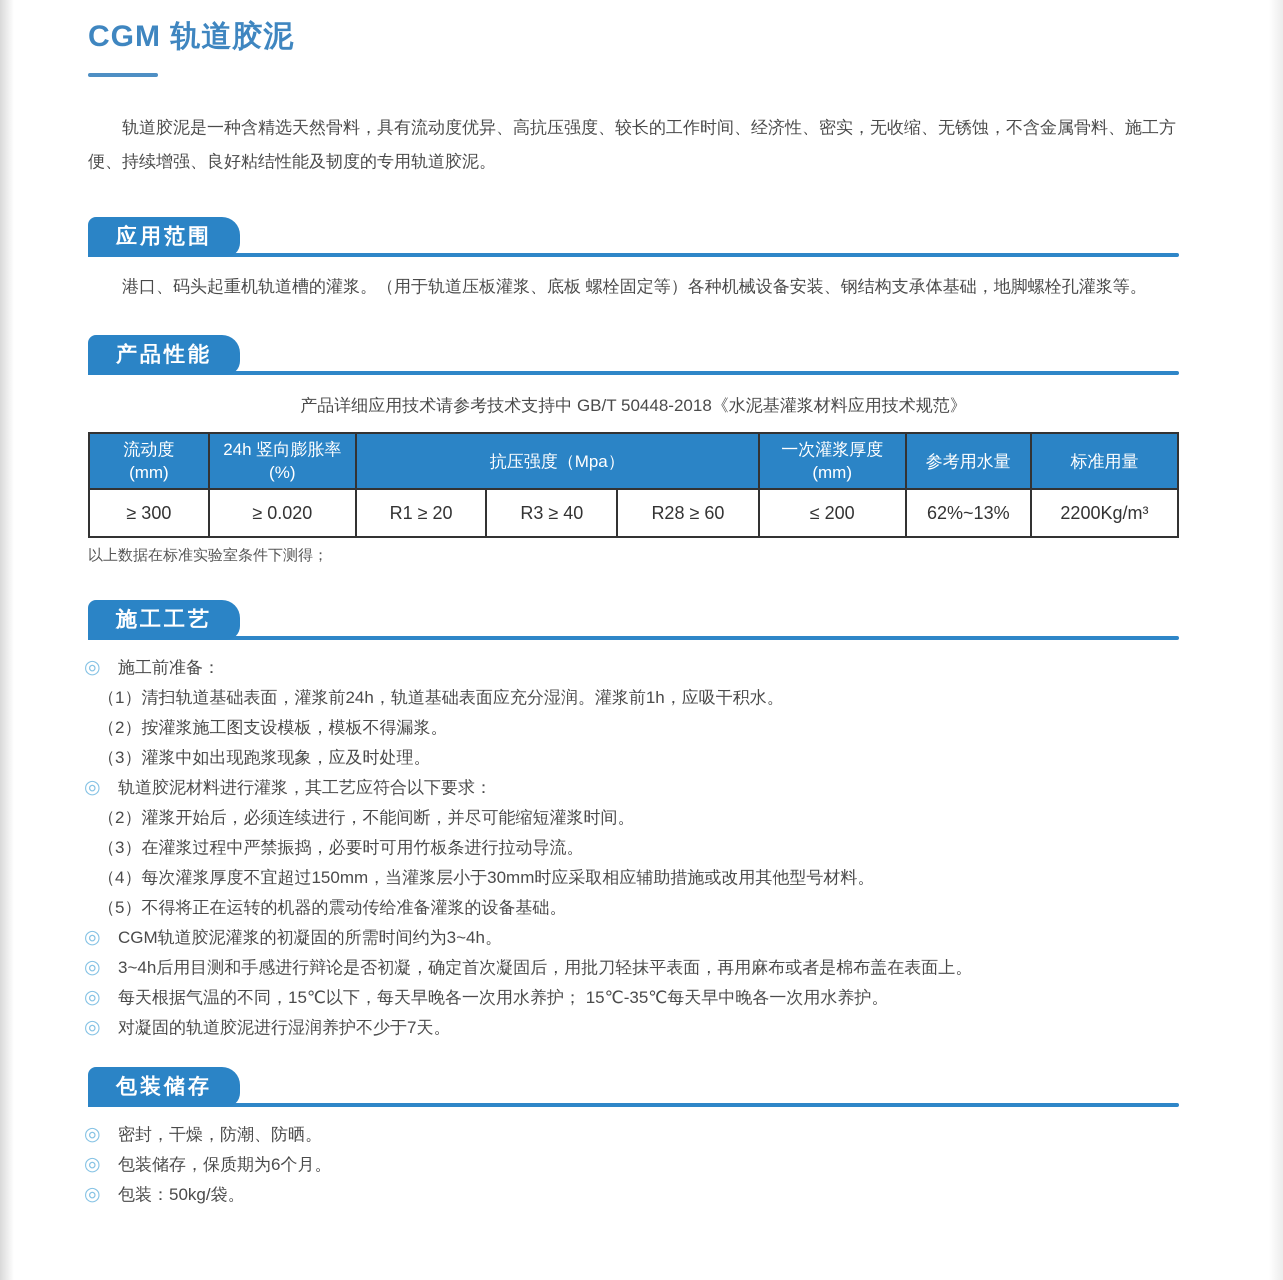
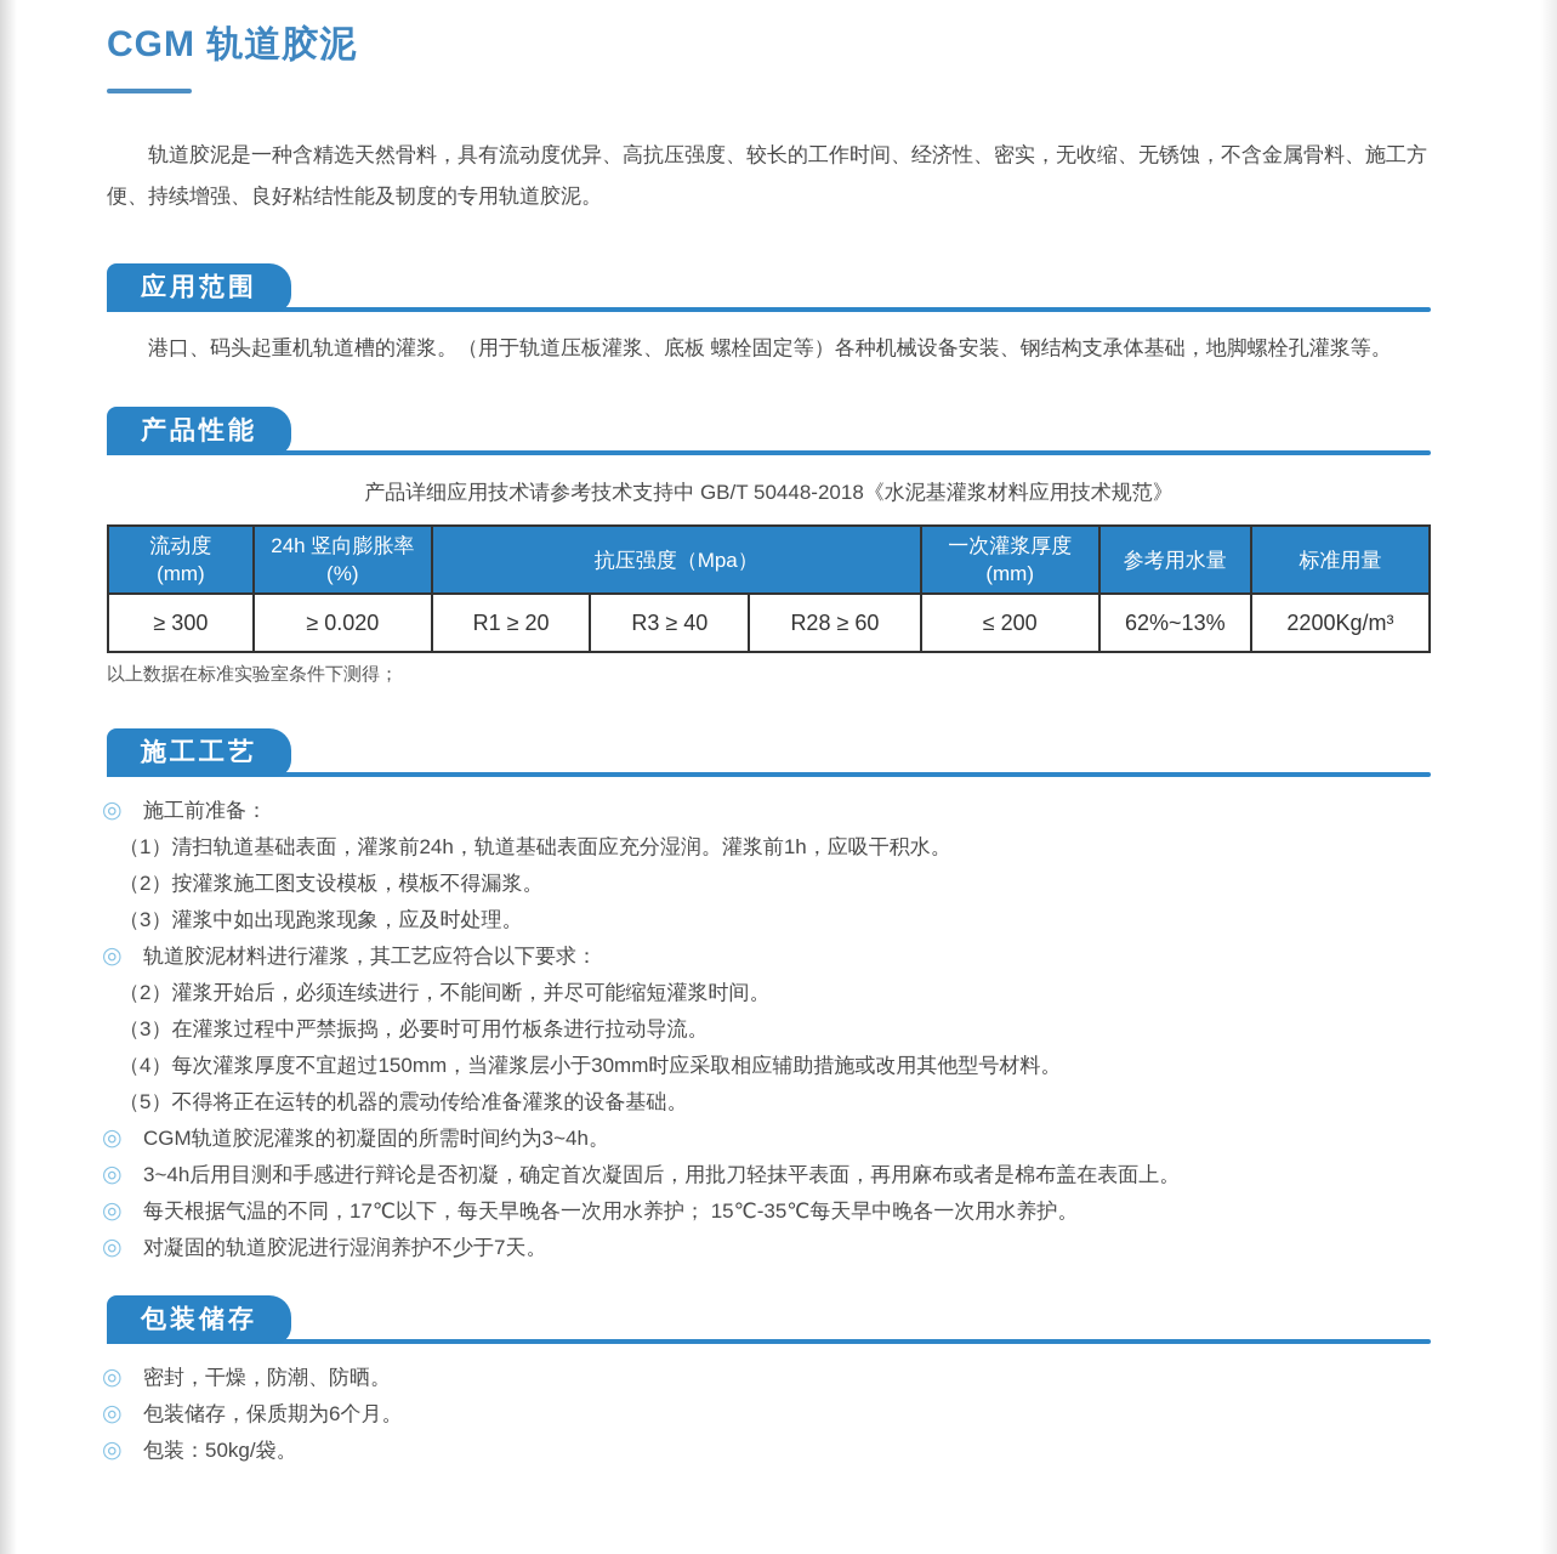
  CGM 轨道胶泥
  轨道胶泥是一种含精选天然骨料，具有流动度优异、高抗压强度、较长的工作时间、经济性、密实，无收缩、无锈蚀，不含金属骨料、施工方便、持续增强、良好粘结性能及韧度的专用轨道胶泥。
  应用范围
  港口、码头起重机轨道槽的灌浆。（用于轨道压板灌浆、底板 螺栓固定等）各种机械设备安装、钢结构支承体基础，地脚螺栓孔灌浆等。
  产品性能
  产品详细应用技术请参考技术支持中 GB/T 50448-2018《水泥基灌浆材料应用技术规范》
  流动度 (mm)	24h 竖向膨胀率 (%)	抗压强度（Mpa）	一次灌浆厚度 (mm)	参考用水量	标准用量
  ≥ 300	≥ 0.020	R1 ≥ 20	R3 ≥ 40	R28 ≥ 60	≤ 200	62%~13%	2200Kg/m³
  以上数据在标准实验室条件下测得；
  施工工艺
  ◎
  施工前准备：
  （1）清扫轨道基础表面，灌浆前24h，轨道基础表面应充分湿润。灌浆前1h，应吸干积水。
  （2）按灌浆施工图支设模板，模板不得漏浆。
  （3）灌浆中如出现跑浆现象，应及时处理。
  ◎
  轨道胶泥材料进行灌浆，其工艺应符合以下要求：
  （2）灌浆开始后，必须连续进行，不能间断，并尽可能缩短灌浆时间。
  （3）在灌浆过程中严禁振捣，必要时可用竹板条进行拉动导流。
  （4）每次灌浆厚度不宜超过150mm，当灌浆层小于30mm时应采取相应辅助措施或改用其他型号材料。
  （5）不得将正在运转的机器的震动传给准备灌浆的设备基础。
  ◎
  CGM轨道胶泥灌浆的初凝固的所需时间约为3~4h。
  ◎
  3~4h后用目测和手感进行辩论是否初凝，确定首次凝固后，用批刀轻抹平表面，再用麻布或者是棉布盖在表面上。
  ◎
- 每天根据气温的不同，15℃以下，每天早晚各一次用水养护； 15℃-35℃每天早中晚各一次用水养护。
+ 每天根据气温的不同，17℃以下，每天早晚各一次用水养护； 15℃-35℃每天早中晚各一次用水养护。
  ◎
  对凝固的轨道胶泥进行湿润养护不少于7天。
  包装储存
  ◎
  密封，干燥，防潮、防晒。
  ◎
  包装储存，保质期为6个月。
  ◎
  包装：50kg/袋。
